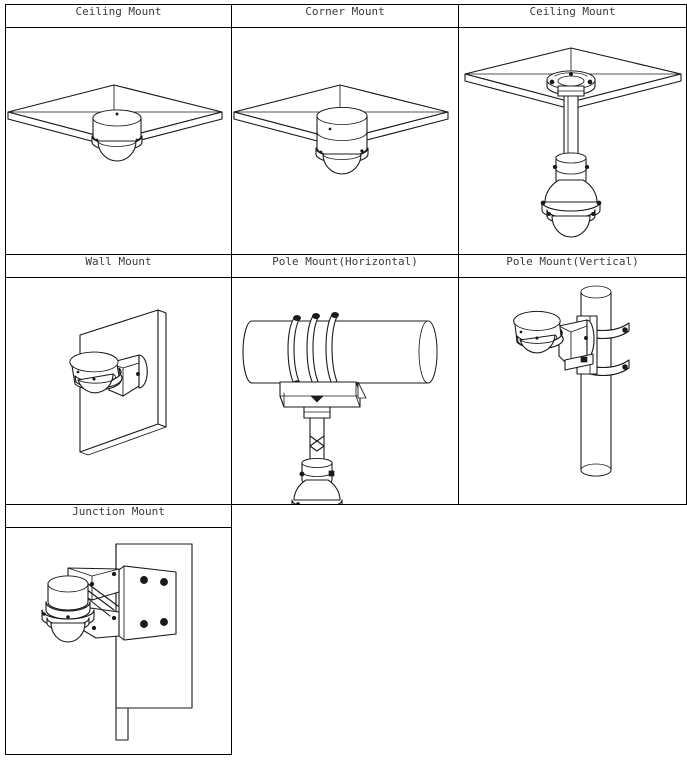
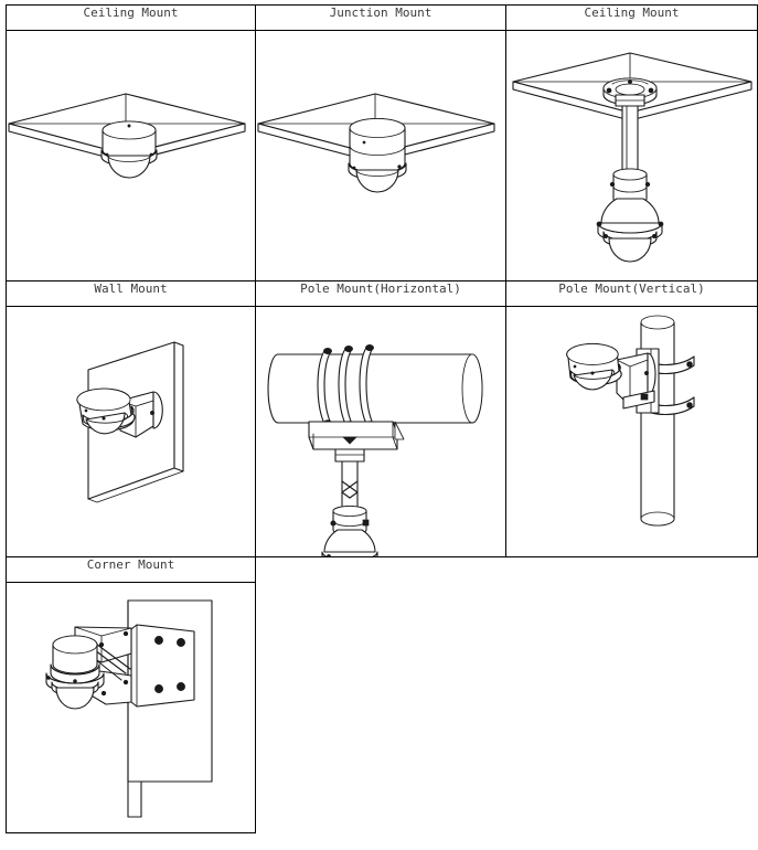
- Ceiling Mount	Corner Mount	Ceiling Mount
+ Ceiling Mount	Junction Mount	Ceiling Mount
  Wall Mount	Pole Mount(Horizontal)	Pole Mount(Vertical)
- Junction Mount
+ Corner Mount
